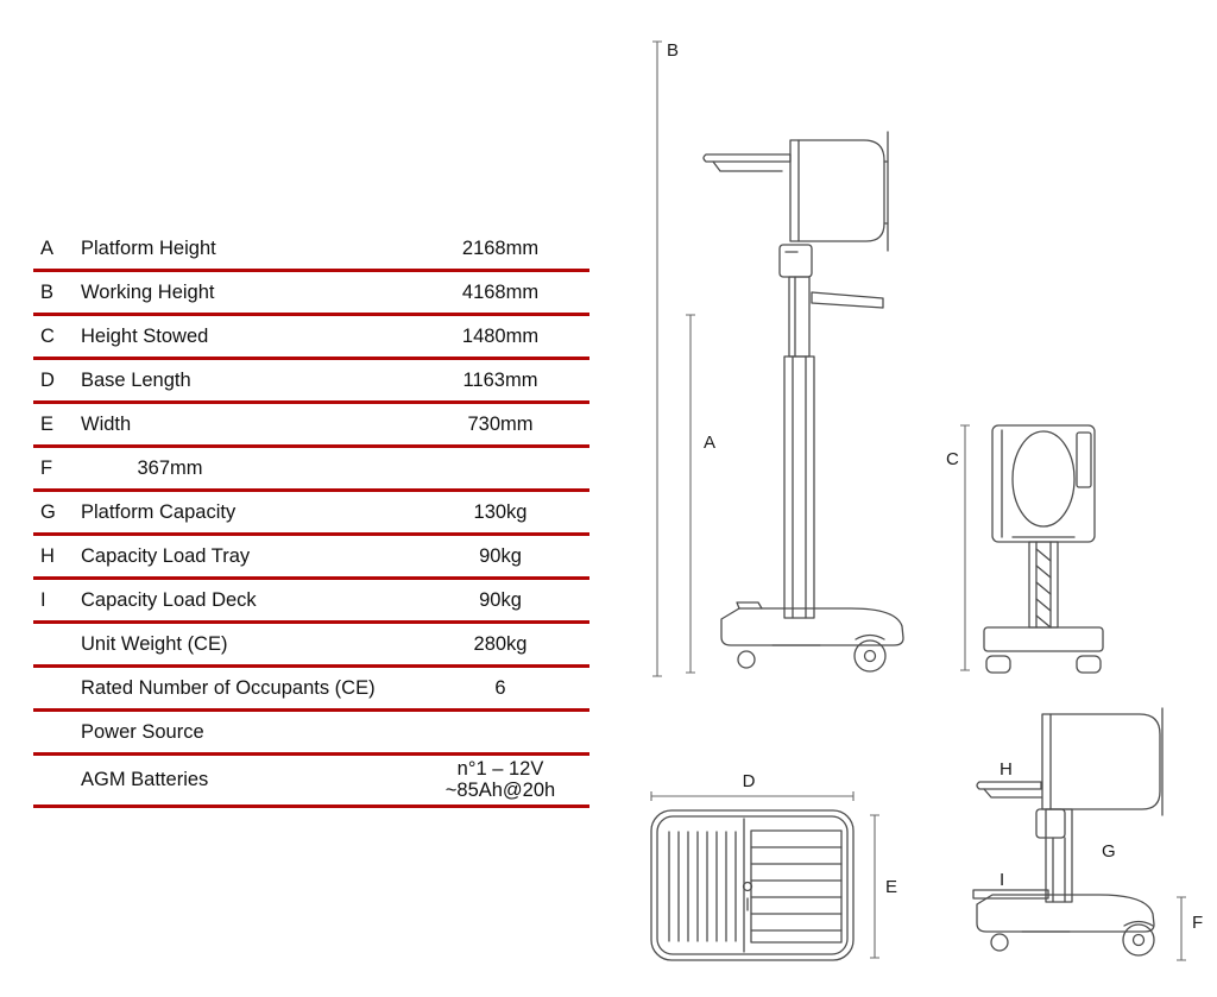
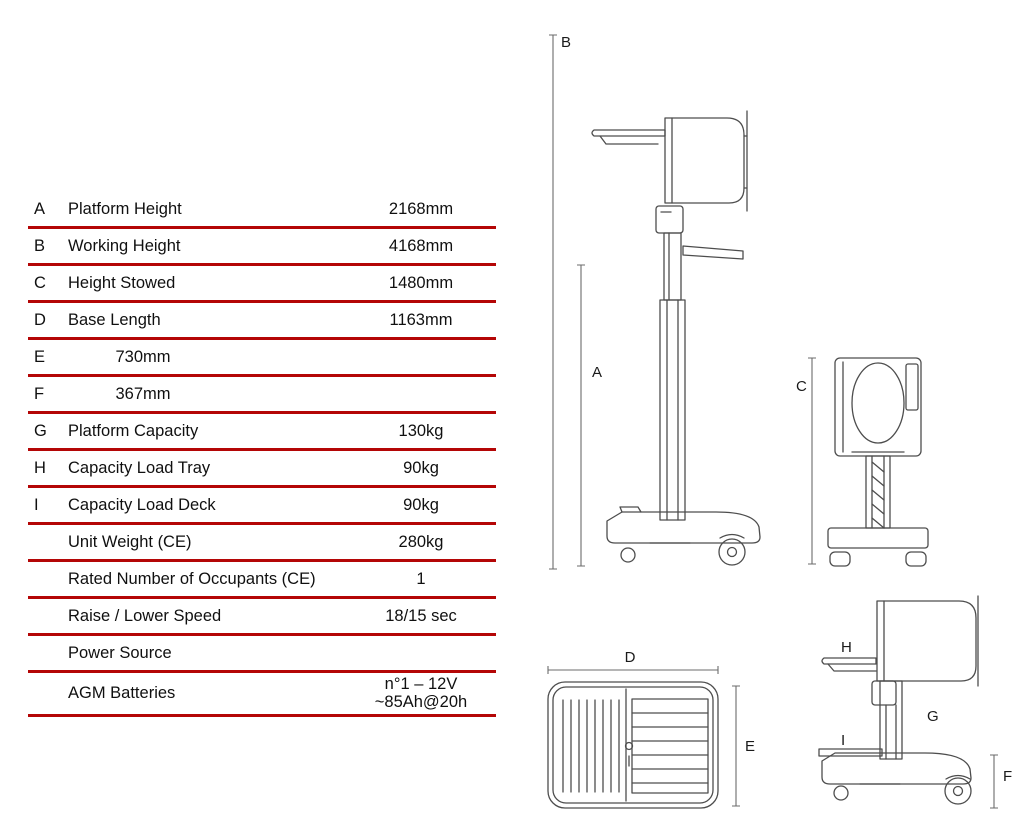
  A
  Platform Height
  2168mm
  B
  Working Height
  4168mm
  C
  Height Stowed
  1480mm
  D
  Base Length
  1163mm
  E
- Width
  730mm
  F
  367mm
  G
  Platform Capacity
  130kg
  H
  Capacity Load Tray
  90kg
  I
  Capacity Load Deck
  90kg
  Unit Weight (CE)
  280kg
  Rated Number of Occupants (CE)
- 6
+ 1
+ Raise / Lower Speed
+ 18/15 sec
  Power Source
  AGM Batteries
  n°1 – 12V
  ~85Ah@20h
  B
  A
  C
  D
  E
  H
  G
  I
  F
